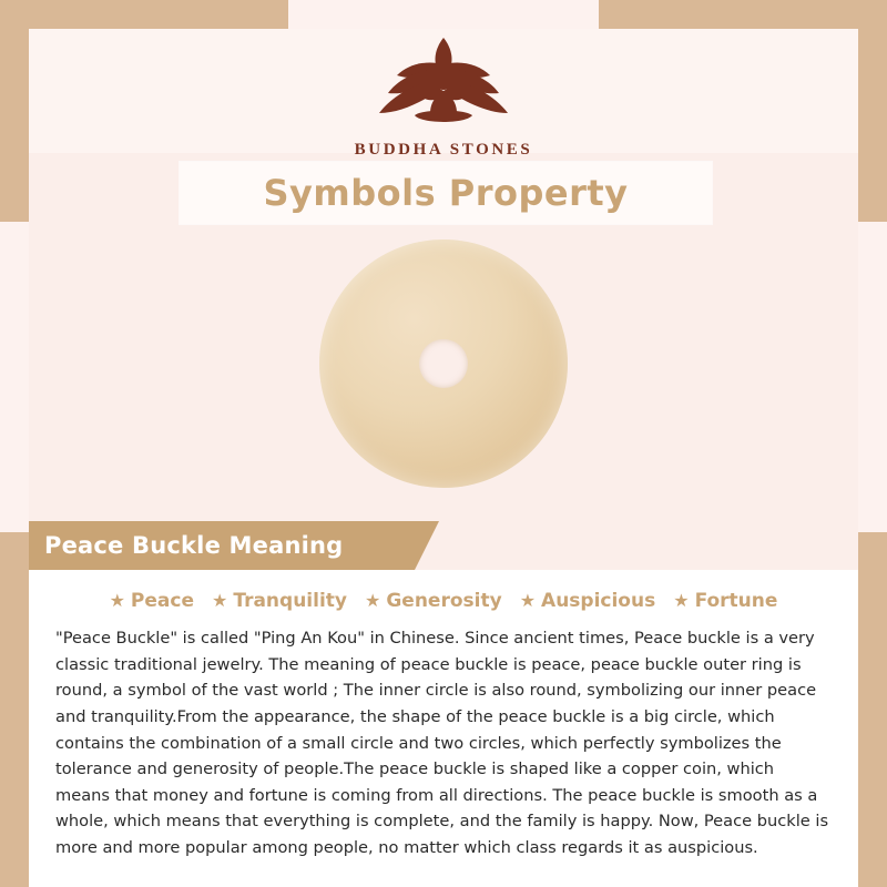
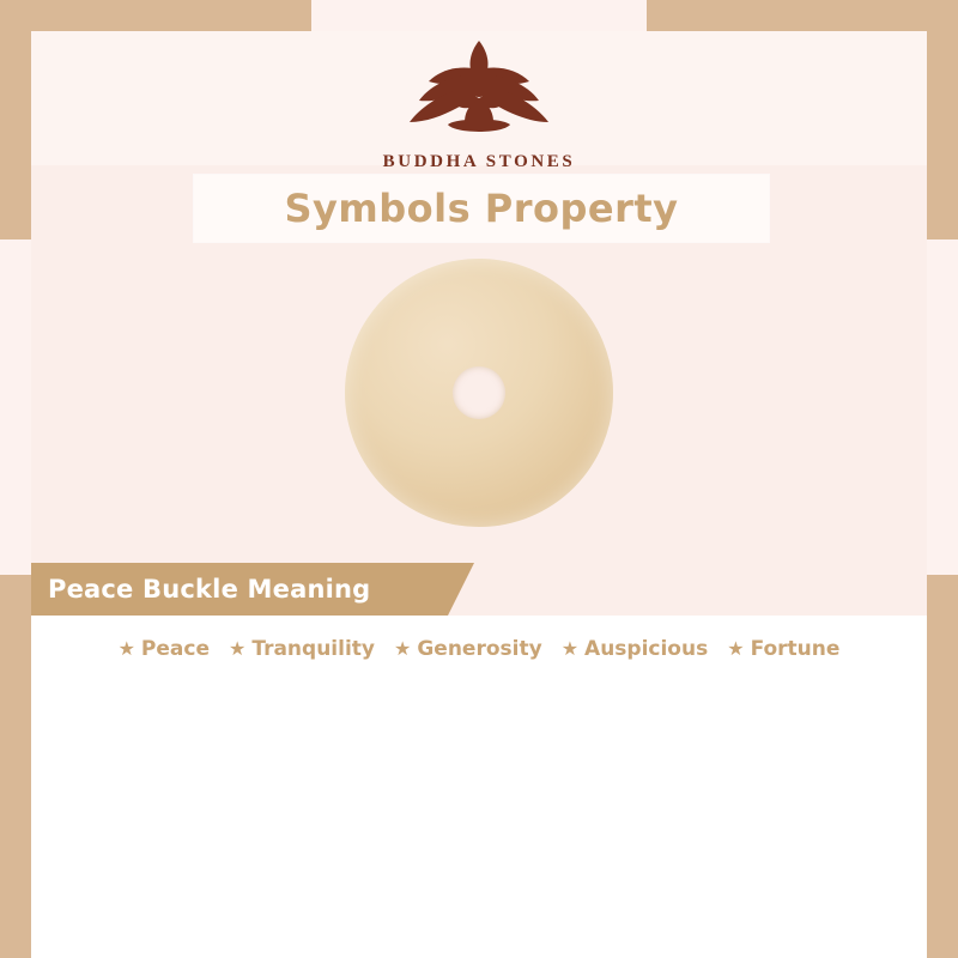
  BUDDHA STONES
  Symbols Property
  Peace Buckle Meaning
  ★
  Peace
  ★
  Tranquility
  ★
  Generosity
  ★
  Auspicious
  ★
  Fortune
- "Peace Buckle" is called "Ping An Kou" in Chinese. Since ancient times, Peace buckle is a very classic traditional jewelry. The meaning of peace buckle is peace, peace buckle outer ring is round, a symbol of the vast world ; The inner circle is also round, symbolizing our inner peace and tranquility.From the appearance, the shape of the peace buckle is a big circle, which contains the combination of a small circle and two circles, which perfectly symbolizes the tolerance and generosity of people.The peace buckle is shaped like a copper coin, which means that money and fortune is coming from all directions. The peace buckle is smooth as a whole, which means that everything is complete, and the family is happy. Now, Peace buckle is more and more popular among people, no matter which class regards it as auspicious.
